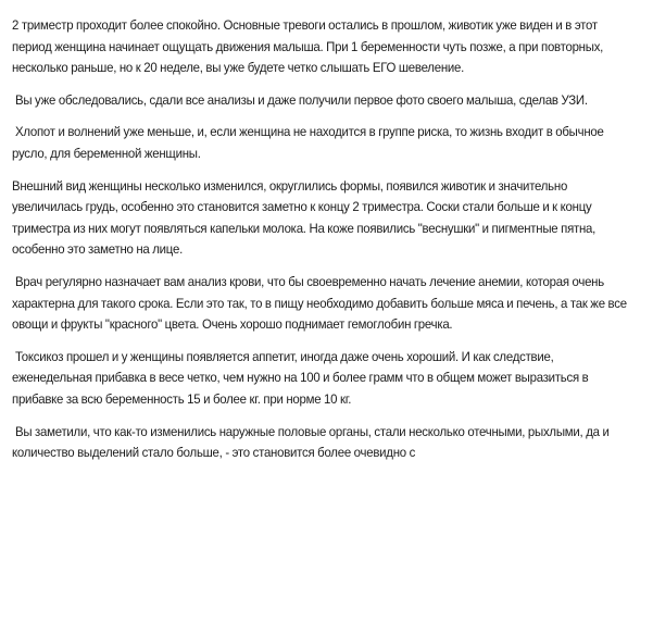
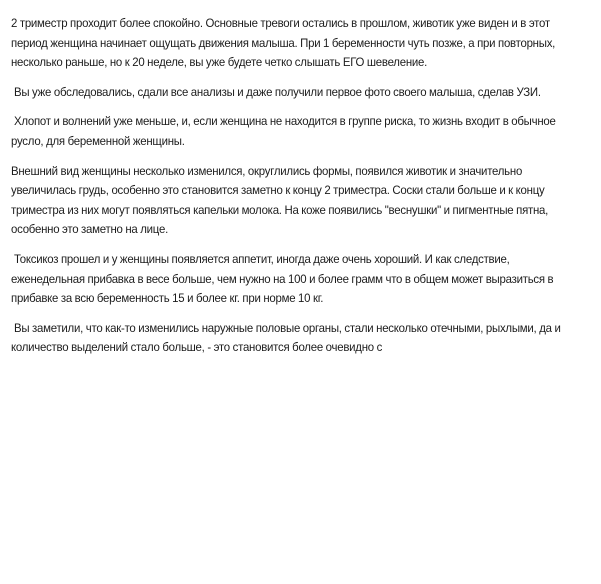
  2 триместр проходит более спокойно. Основные тревоги остались в прошлом, животик уже виден и в этот период женщина начинает ощущать движения малыша. При 1 беременности чуть позже, а при повторных, несколько раньше, но к 20 неделе, вы уже будете четко слышать ЕГО шевеление.
  Вы уже обследовались, сдали все анализы и даже получили первое фото своего малыша, сделав УЗИ.
  Хлопот и волнений уже меньше, и, если женщина не находится в группе риска, то жизнь входит в обычное русло, для беременной женщины.
  Внешний вид женщины несколько изменился, округлились формы, появился животик и значительно увеличилась грудь, особенно это становится заметно к концу 2 триместра. Соски стали больше и к концу триместра из них могут появляться капельки молока. На коже появились "веснушки" и пигментные пятна, особенно это заметно на лице.
- Врач регулярно назначает вам анализ крови, что бы своевременно начать лечение анемии, которая очень характерна для такого срока. Если это так, то в пищу необходимо добавить больше мяса и печень, а так же все овощи и фрукты "красного" цвета. Очень хорошо поднимает гемоглобин гречка.
- Токсикоз прошел и у женщины появляется аппетит, иногда даже очень хороший. И как следствие, еженедельная прибавка в весе четко, чем нужно на 100 и более грамм что в общем может выразиться в прибавке за всю беременность 15 и более кг. при норме 10 кг.
+ Токсикоз прошел и у женщины появляется аппетит, иногда даже очень хороший. И как следствие, еженедельная прибавка в весе больше, чем нужно на 100 и более грамм что в общем может выразиться в прибавке за всю беременность 15 и более кг. при норме 10 кг.
  Вы заметили, что как-то изменились наружные половые органы, стали несколько отечными, рыхлыми, да и количество выделений стало больше, - это становится более очевидно с
